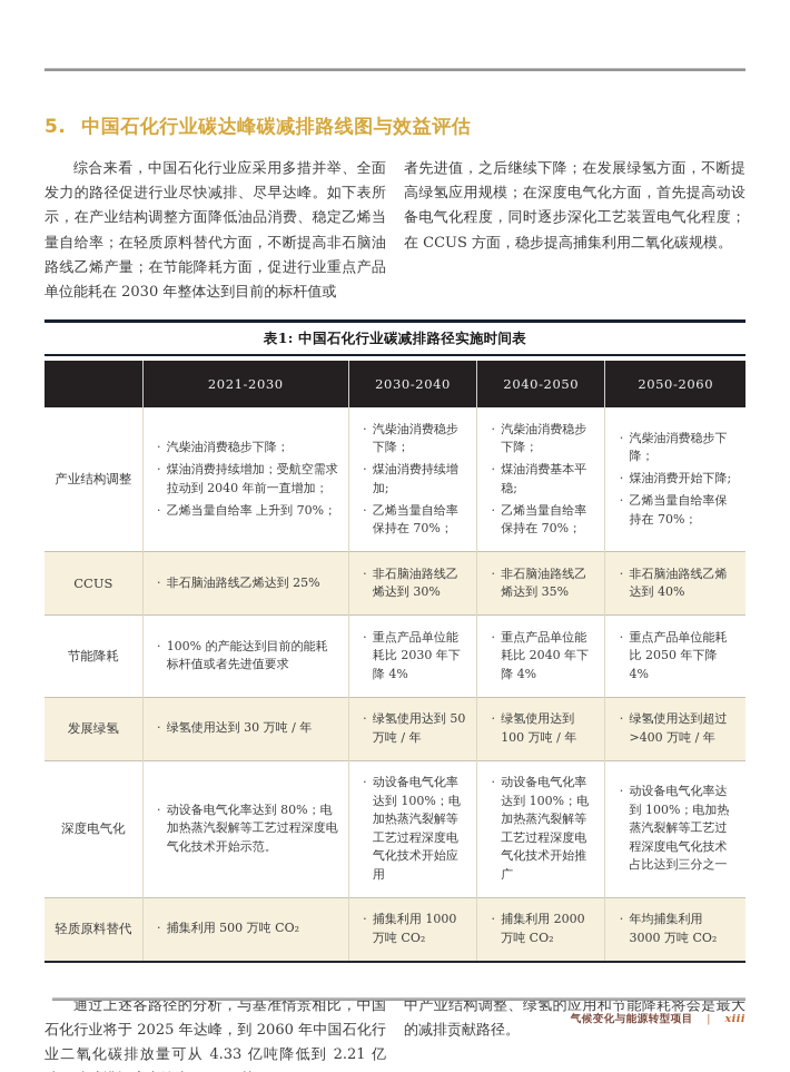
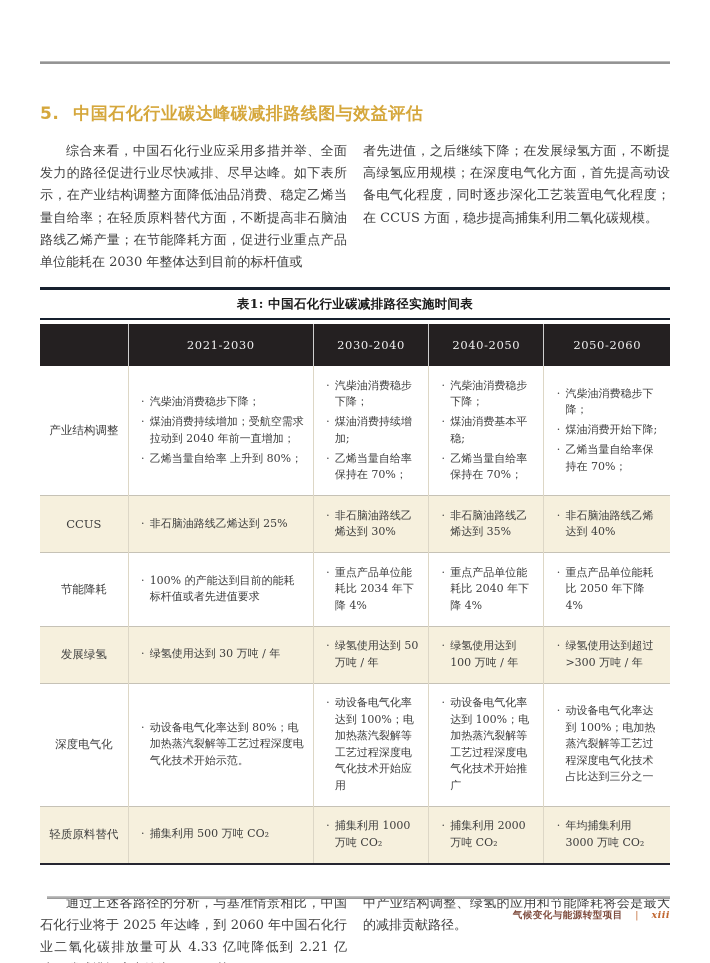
  5.
  中国石化行业碳达峰碳减排路线图与效益评估
  综合来看，中国石化行业应采用多措并举、全面发力的路径促进行业尽快减排、尽早达峰。如下表所示，在产业结构调整方面降低油品消费、稳定乙烯当量自给率；在轻质原料替代方面，不断提高非石脑油路线乙烯产量；在节能降耗方面，促进行业重点产品单位能耗在 2030 年整体达到目前的标杆值或
  者先进值，之后继续下降；在发展绿氢方面，不断提高绿氢应用规模；在深度电气化方面，首先提高动设备电气化程度，同时逐步深化工艺装置电气化程度；在 CCUS 方面，稳步提高捕集利用二氧化碳规模。
  表1: 中国石化行业碳减排路径实施时间表
  	2021-2030	2030-2040	2040-2050	2050-2060
- 产业结构调整	· 汽柴油消费稳步下降；· 煤油消费持续增加；受航空需求拉动到 2040 年前一直增加；· 乙烯当量自给率 上升到 70%；	· 汽柴油消费稳步下降；· 煤油消费持续增加;· 乙烯当量自给率保持在 70%；	· 汽柴油消费稳步下降；· 煤油消费基本平稳;· 乙烯当量自给率保持在 70%；	· 汽柴油消费稳步下降；· 煤油消费开始下降;· 乙烯当量自给率保持在 70%；
+ 产业结构调整	· 汽柴油消费稳步下降；· 煤油消费持续增加；受航空需求拉动到 2040 年前一直增加；· 乙烯当量自给率 上升到 80%；	· 汽柴油消费稳步下降；· 煤油消费持续增加;· 乙烯当量自给率保持在 70%；	· 汽柴油消费稳步下降；· 煤油消费基本平稳;· 乙烯当量自给率保持在 70%；	· 汽柴油消费稳步下降；· 煤油消费开始下降;· 乙烯当量自给率保持在 70%；
  CCUS	· 非石脑油路线乙烯达到 25%	· 非石脑油路线乙烯达到 30%	· 非石脑油路线乙烯达到 35%	· 非石脑油路线乙烯达到 40%
- 节能降耗	· 100% 的产能达到目前的能耗标杆值或者先进值要求	· 重点产品单位能耗比 2030 年下降 4%	· 重点产品单位能耗比 2040 年下降 4%	· 重点产品单位能耗比 2050 年下降 4%
+ 节能降耗	· 100% 的产能达到目前的能耗标杆值或者先进值要求	· 重点产品单位能耗比 2034 年下降 4%	· 重点产品单位能耗比 2040 年下降 4%	· 重点产品单位能耗比 2050 年下降 4%
- 发展绿氢	· 绿氢使用达到 30 万吨 / 年	· 绿氢使用达到 50 万吨 / 年	· 绿氢使用达到 100 万吨 / 年	· 绿氢使用达到超过 >400 万吨 / 年
+ 发展绿氢	· 绿氢使用达到 30 万吨 / 年	· 绿氢使用达到 50 万吨 / 年	· 绿氢使用达到 100 万吨 / 年	· 绿氢使用达到超过 >300 万吨 / 年
  深度电气化	· 动设备电气化率达到 80%；电加热蒸汽裂解等工艺过程深度电气化技术开始示范。	· 动设备电气化率达到 100%；电加热蒸汽裂解等工艺过程深度电气化技术开始应用	· 动设备电气化率达到 100%；电加热蒸汽裂解等工艺过程深度电气化技术开始推广	· 动设备电气化率达到 100%；电加热蒸汽裂解等工艺过程深度电气化技术占比达到三分之一
  轻质原料替代	· 捕集利用 500 万吨 CO₂	· 捕集利用 1000 万吨 CO₂	· 捕集利用 2000 万吨 CO₂	· 年均捕集利用 3000 万吨 CO₂
  通过上述各路径的分析，与基准情景相比，中国石化行业将于 2025 年达峰，到 2060 年中国石化行业二氧化碳排放量可从 4.33 亿吨降低到 2.21 亿
  中产业结构调整、绿氢的应用和节能降耗将会是最大的减排贡献路径。
  气候变化与能源转型项目 | xiii
